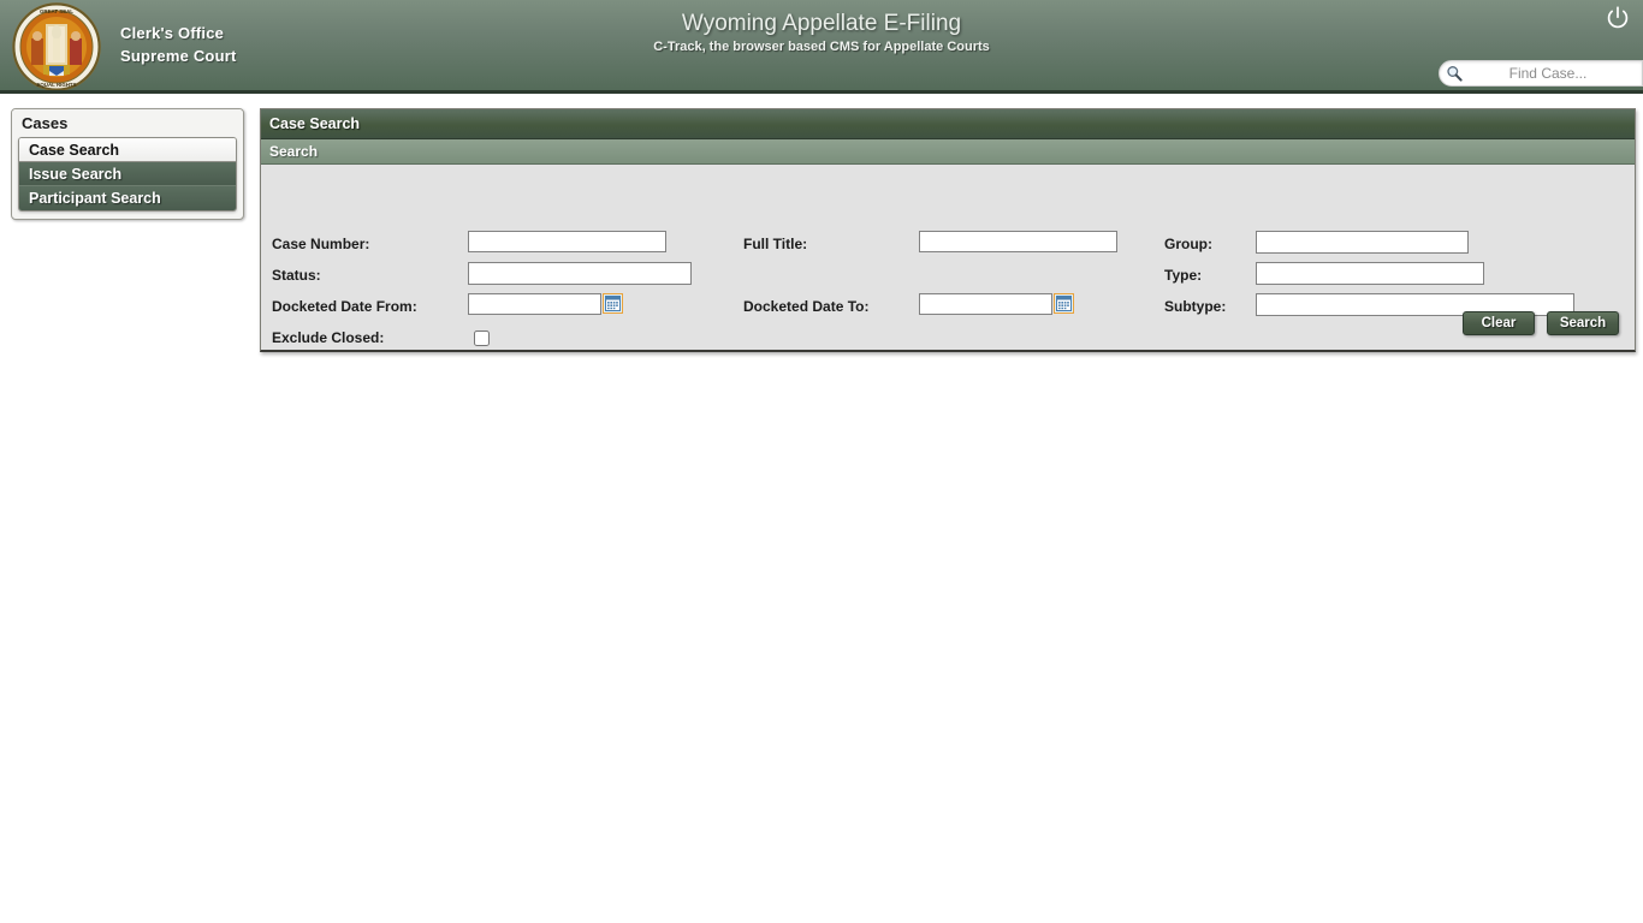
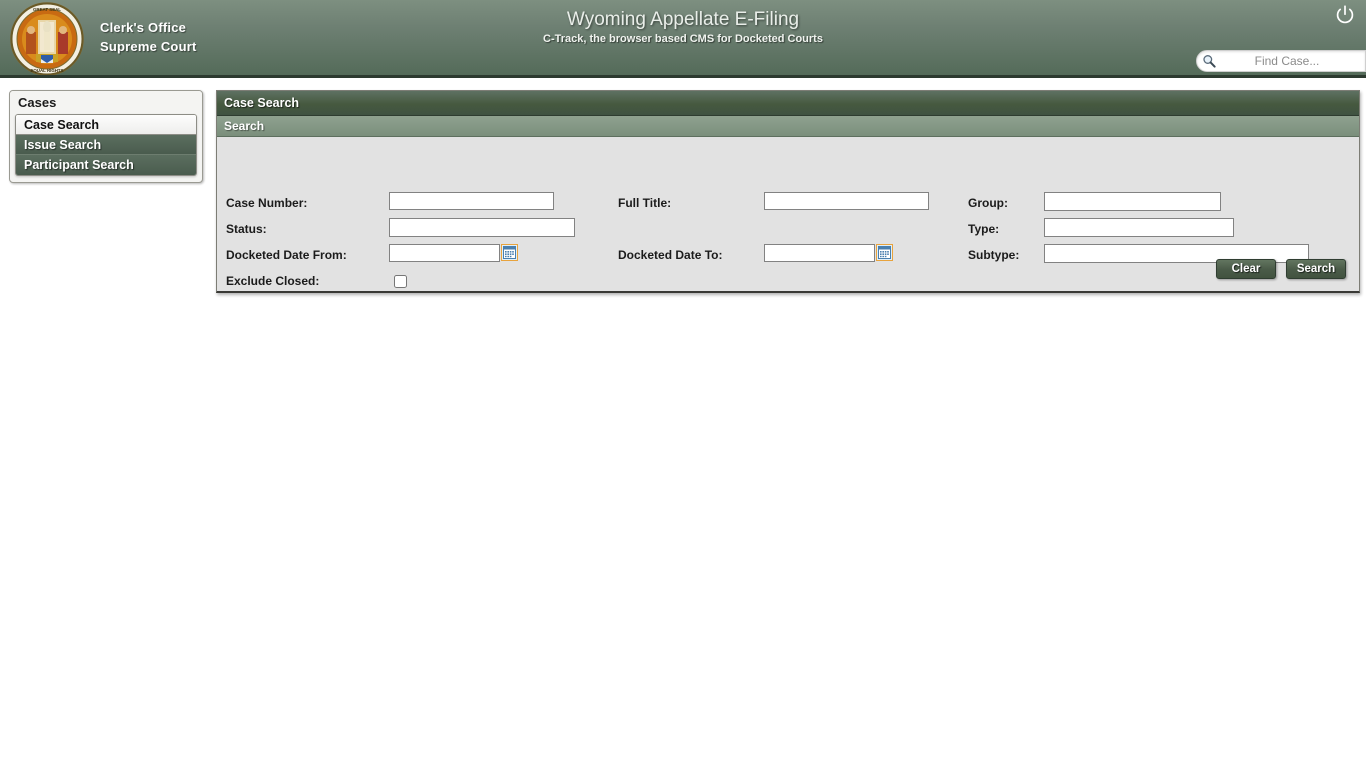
  Clerk's Office
  Supreme Court
  Wyoming Appellate E-Filing
- C-Track, the browser based CMS for Appellate Courts
+ C-Track, the browser based CMS for Docketed Courts
  Find Case...
  Cases
  Case Search
  Issue Search
  Participant Search
  Case Search
  Search
  Case Number:
  Full Title:
  Group:
  Status:
  Type:
  Docketed Date From:
  Docketed Date To:
  Subtype:
  Exclude Closed:
  Clear
  Search
